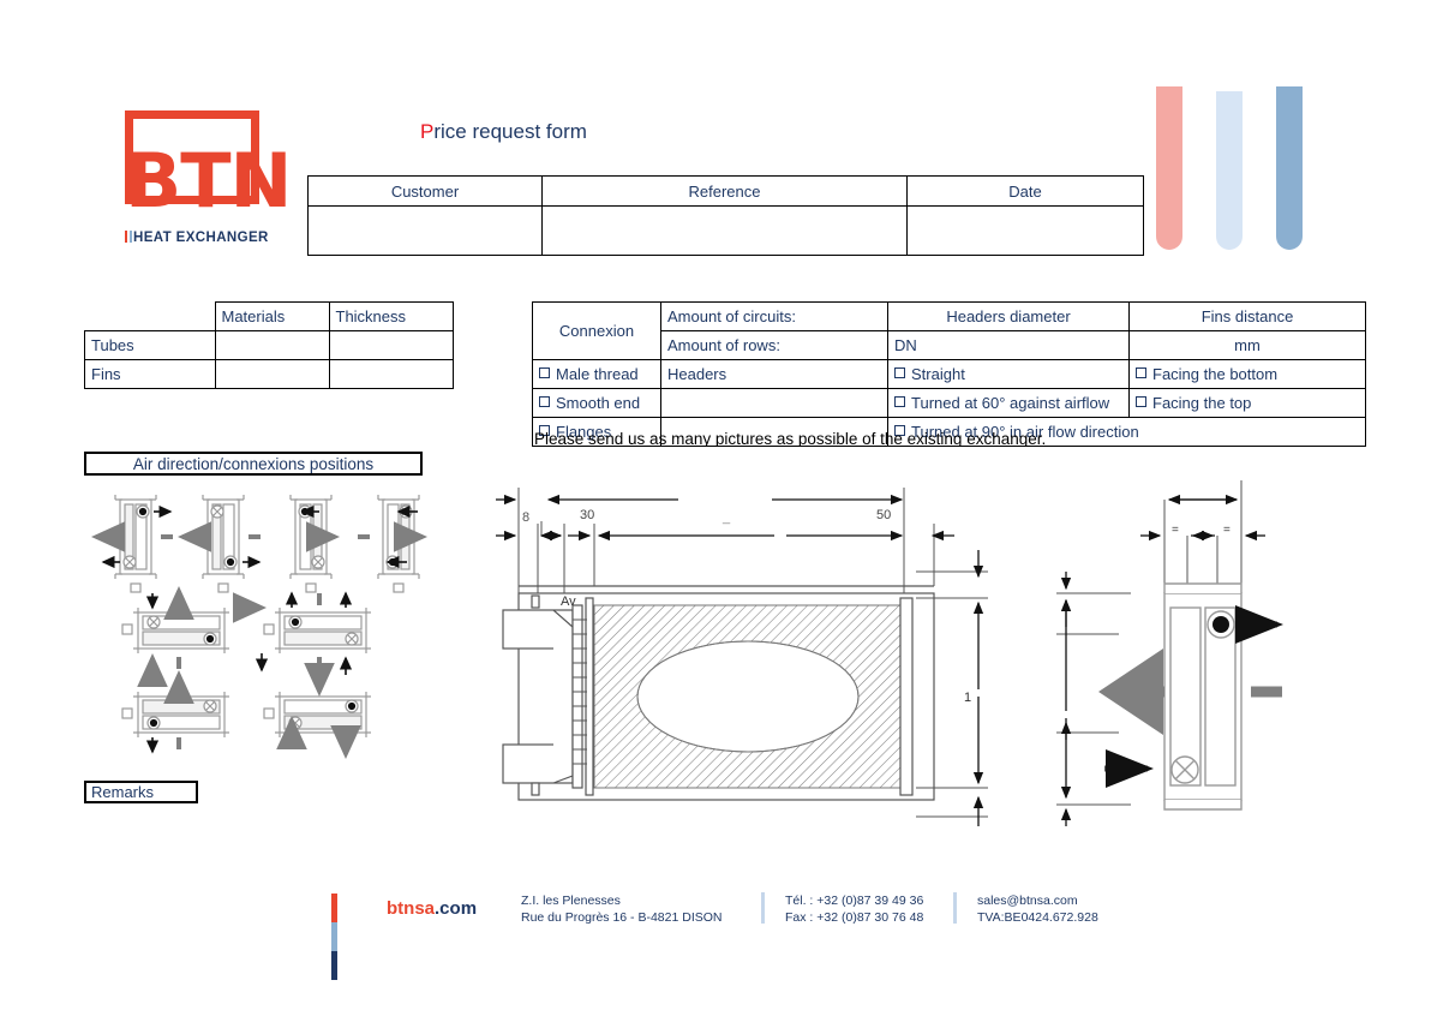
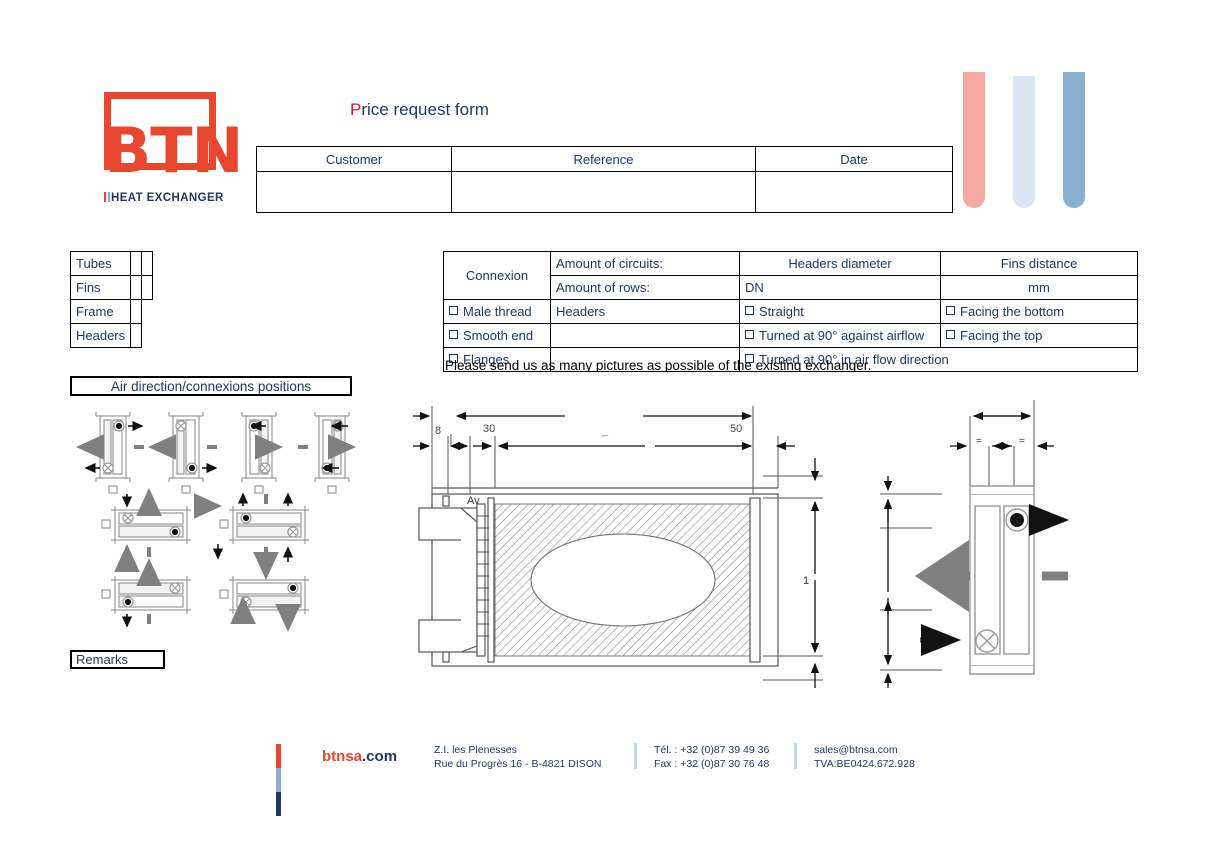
  BTN
  HEAT EXCHANGER
  Price request form
  Customer	Reference	Date
- 	Materials	Thickness
  Tubes
  Fins
+ Frame
+ Headers
  Connexion	Amount of circuits:	Headers diameter	Fins distance
  Amount of rows:	DN	mm
  Male thread	Headers	Straight	Facing the bottom
- Smooth end		Turned at 60° against airflow	Facing the top
+ Smooth end		Turned at 90° against airflow	Facing the top
  Flanges		Turned at 90° in air flow direction
  Please send us as many pictures as possible of the existing exchanger.
  Air direction/connexions positions
  Remarks
  8
  30
  _
  50
  Av
  1
  =
  =
  btnsa.com
  Z.I. les Plenesses
  Rue du Progrès 16 - B-4821 DISON
  Tél. : +32 (0)87 39 49 36
  Fax : +32 (0)87 30 76 48
  sales@btnsa.com
  TVA:BE0424.672.928
